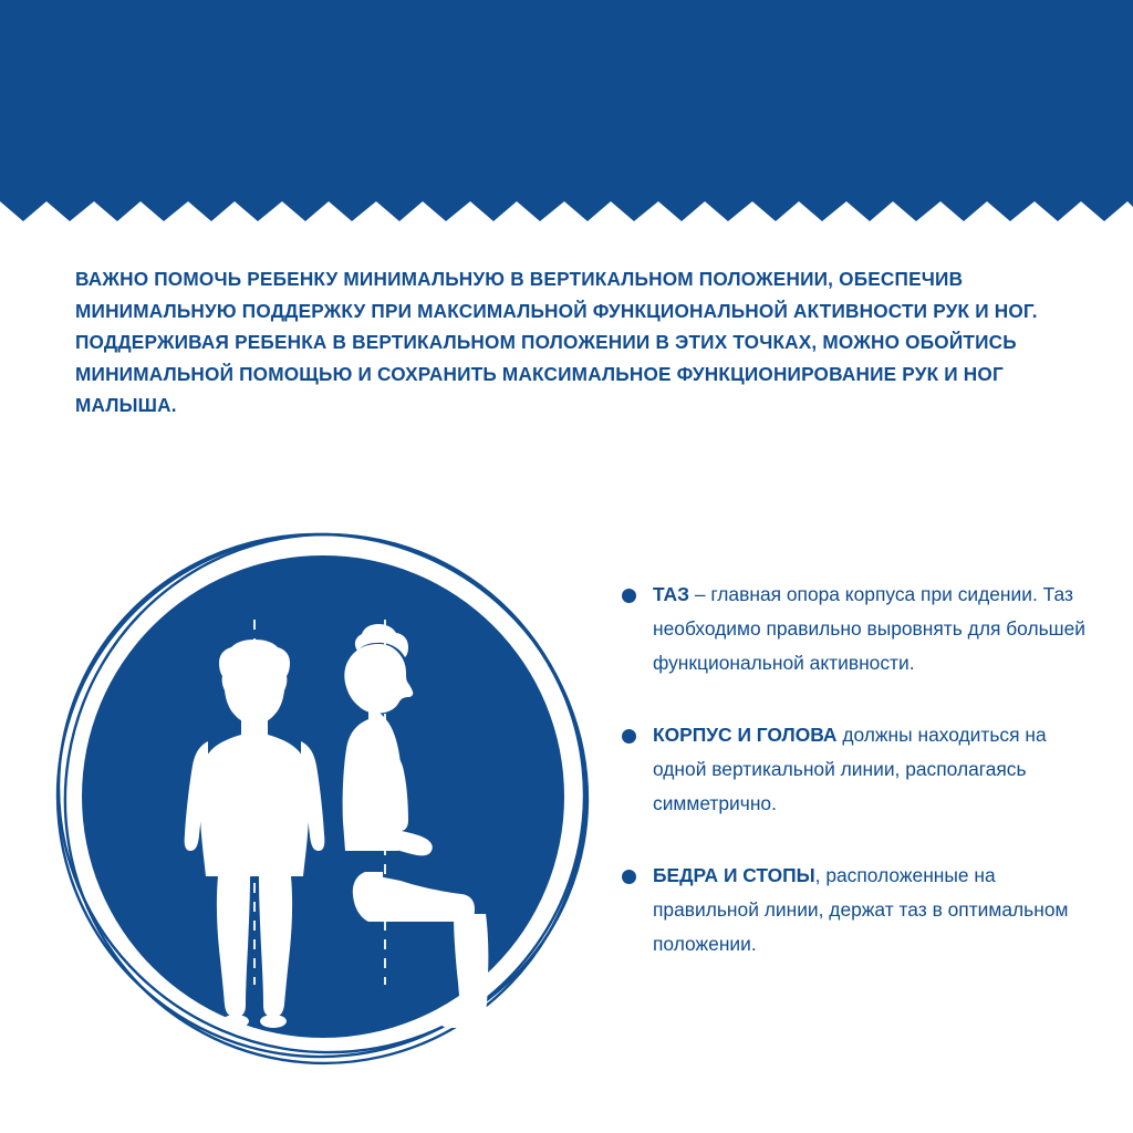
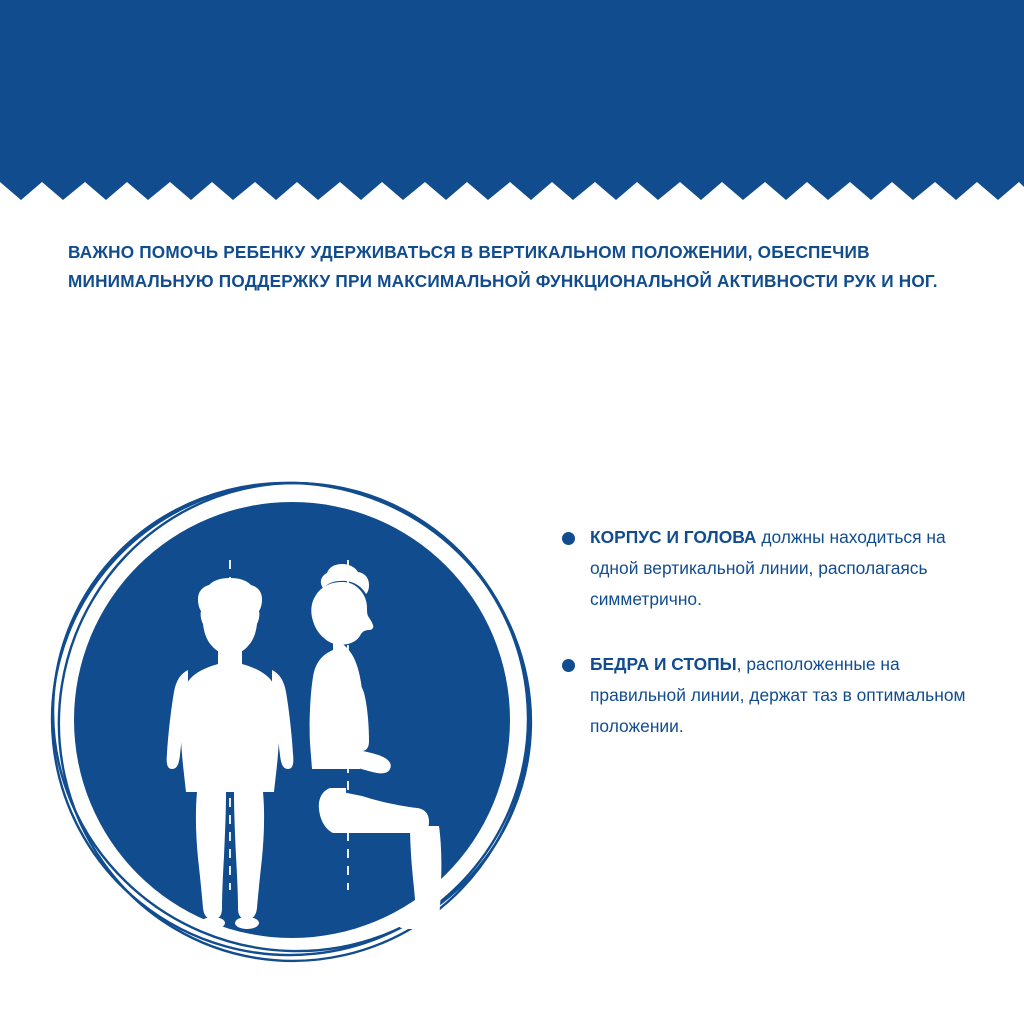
- ВАЖНО ПОМОЧЬ РЕБЕНКУ МИНИМАЛЬНУЮ В ВЕРТИКАЛЬНОМ ПОЛОЖЕНИИ, ОБЕСПЕЧИВ МИНИМАЛЬНУЮ ПОДДЕРЖКУ ПРИ МАКСИМАЛЬНОЙ ФУНКЦИОНАЛЬНОЙ АКТИВНОСТИ РУК И НОГ.
+ ВАЖНО ПОМОЧЬ РЕБЕНКУ УДЕРЖИВАТЬСЯ В ВЕРТИКАЛЬНОМ ПОЛОЖЕНИИ, ОБЕСПЕЧИВ МИНИМАЛЬНУЮ ПОДДЕРЖКУ ПРИ МАКСИМАЛЬНОЙ ФУНКЦИОНАЛЬНОЙ АКТИВНОСТИ РУК И НОГ.
- ПОДДЕРЖИВАЯ РЕБЕНКА В ВЕРТИКАЛЬНОМ ПОЛОЖЕНИИ В ЭТИХ ТОЧКАХ, МОЖНО ОБОЙТИСЬ МИНИМАЛЬНОЙ ПОМОЩЬЮ И СОХРАНИТЬ МАКСИМАЛЬНОЕ ФУНКЦИОНИРОВАНИЕ РУК И НОГ МАЛЫША.
- ТАЗ – главная опора корпуса при сидении. Таз необходимо правильно выровнять для большей функциональной активности.
  КОРПУС И ГОЛОВА должны находиться на одной вертикальной линии, располагаясь симметрично.
  БЕДРА И СТОПЫ, расположенные на правильной линии, держат таз в оптимальном положении.
